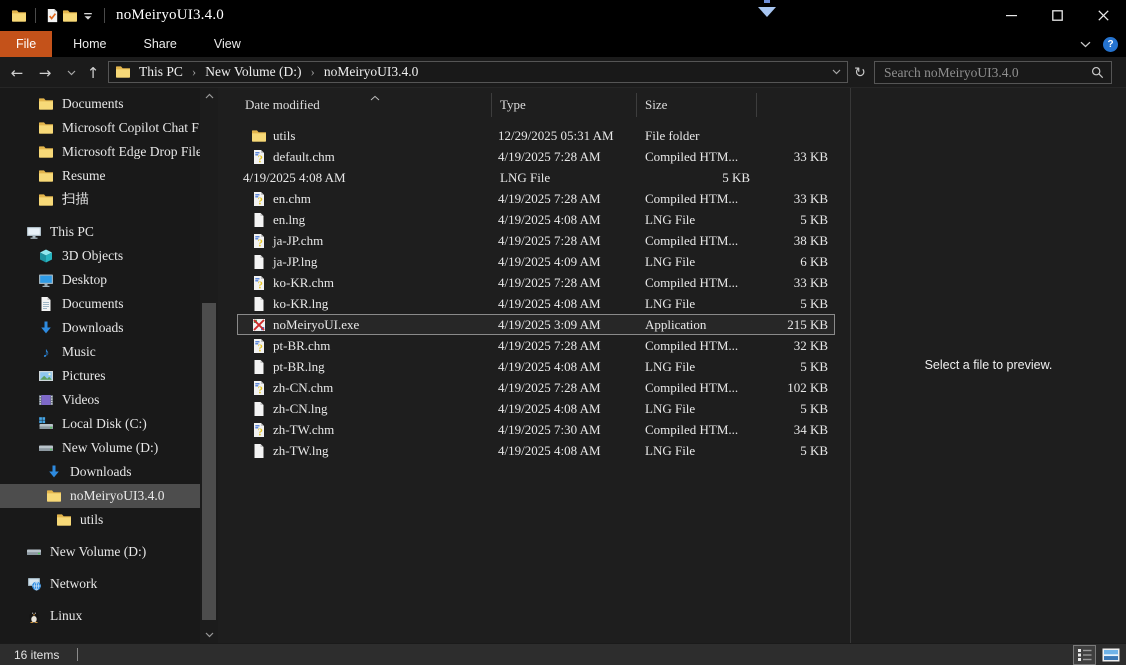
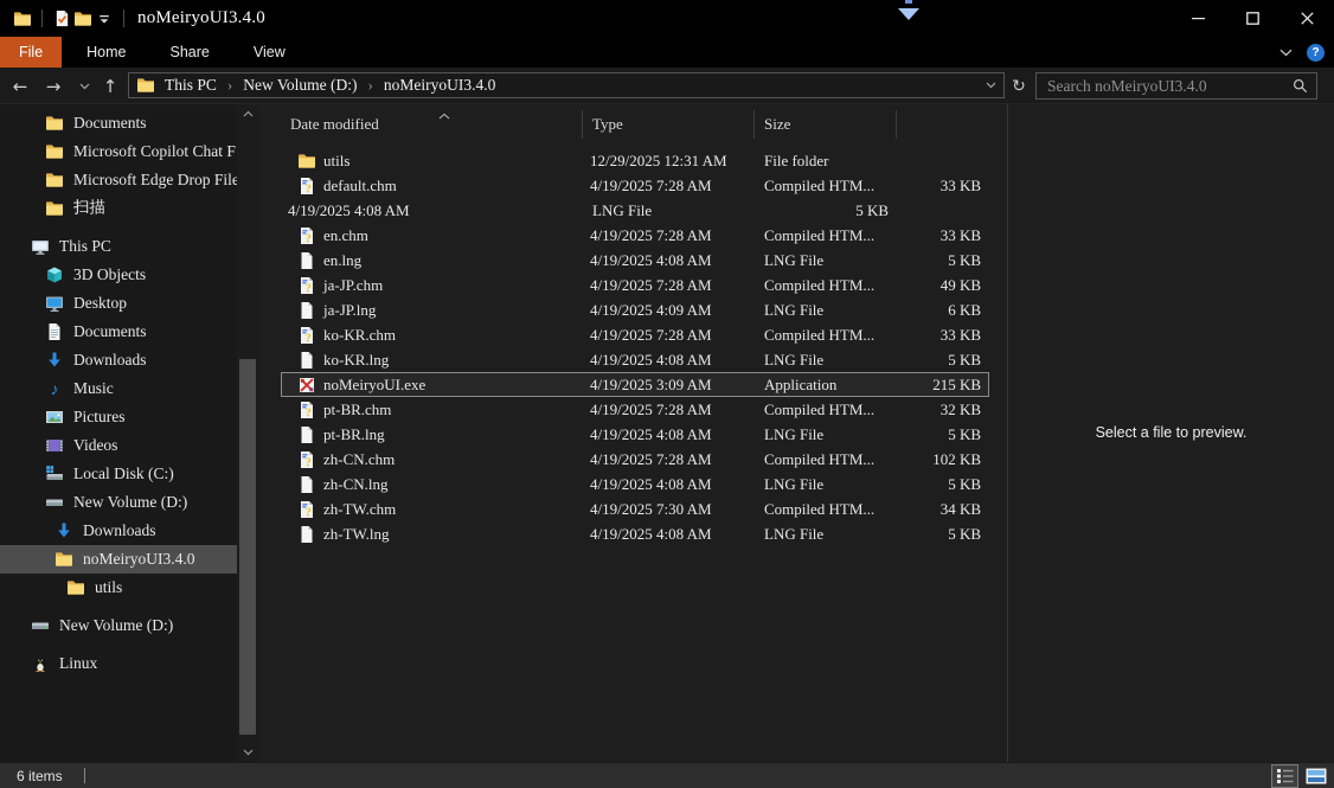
  noMeiryoUI3.4.0
  File
  Home
  Share
  View
  ?
  ←
  →
  ↑
  This PC
  ›
  New Volume (D:)
  ›
  noMeiryoUI3.4.0
  ↻
  Search noMeiryoUI3.4.0
  Documents
  Microsoft Copilot Chat F
  Microsoft Edge Drop File
- Resume
  扫描
  This PC
  3D Objects
  Desktop
  Documents
  Downloads
  ♪
  Music
  Pictures
  Videos
  Local Disk (C:)
  New Volume (D:)
  Downloads
  noMeiryoUI3.4.0
  utils
  New Volume (D:)
- Network
  Linux
  Date modified
  Type
  Size
  utils
- 12/29/2025 05:31 AM
+ 12/29/2025 12:31 AM
  File folder
  ?
  default.chm
  4/19/2025 7:28 AM
  Compiled HTM...
  33 KB
  4/19/2025 4:08 AM
  LNG File
  5 KB
  ?
  en.chm
  4/19/2025 7:28 AM
  Compiled HTM...
  33 KB
  en.lng
  4/19/2025 4:08 AM
  LNG File
  5 KB
  ?
  ja-JP.chm
  4/19/2025 7:28 AM
  Compiled HTM...
- 38 KB
+ 49 KB
  ja-JP.lng
  4/19/2025 4:09 AM
  LNG File
  6 KB
  ?
  ko-KR.chm
  4/19/2025 7:28 AM
  Compiled HTM...
  33 KB
  ko-KR.lng
  4/19/2025 4:08 AM
  LNG File
  5 KB
  noMeiryoUI.exe
  4/19/2025 3:09 AM
  Application
  215 KB
  ?
  pt-BR.chm
  4/19/2025 7:28 AM
  Compiled HTM...
  32 KB
  pt-BR.lng
  4/19/2025 4:08 AM
  LNG File
  5 KB
  ?
  zh-CN.chm
  4/19/2025 7:28 AM
  Compiled HTM...
  102 KB
  zh-CN.lng
  4/19/2025 4:08 AM
  LNG File
  5 KB
  ?
  zh-TW.chm
  4/19/2025 7:30 AM
  Compiled HTM...
  34 KB
  zh-TW.lng
  4/19/2025 4:08 AM
  LNG File
  5 KB
  Select a file to preview.
- 16 items
+ 6 items
